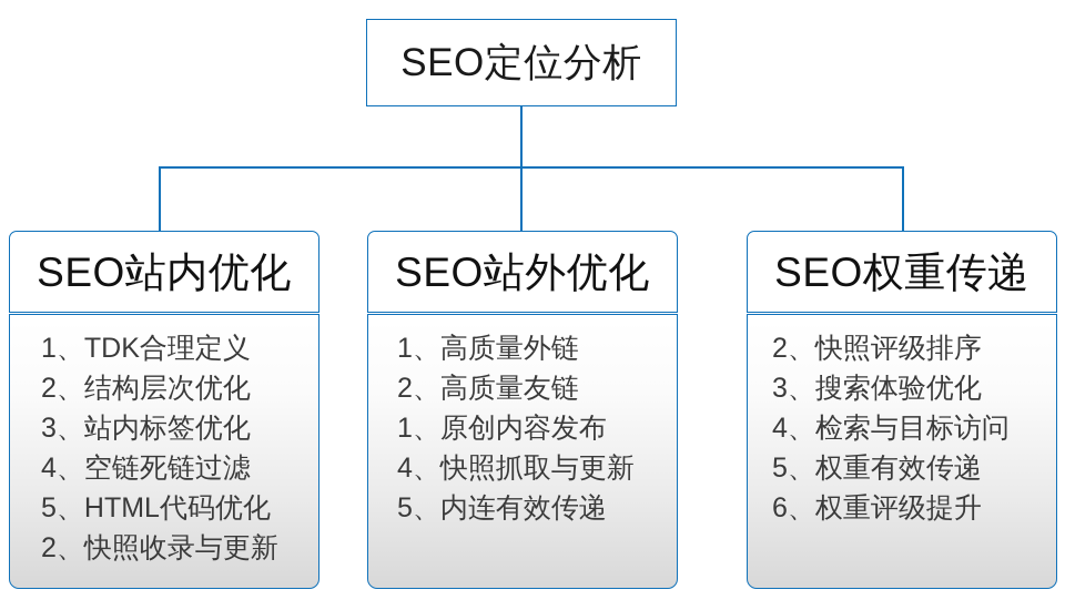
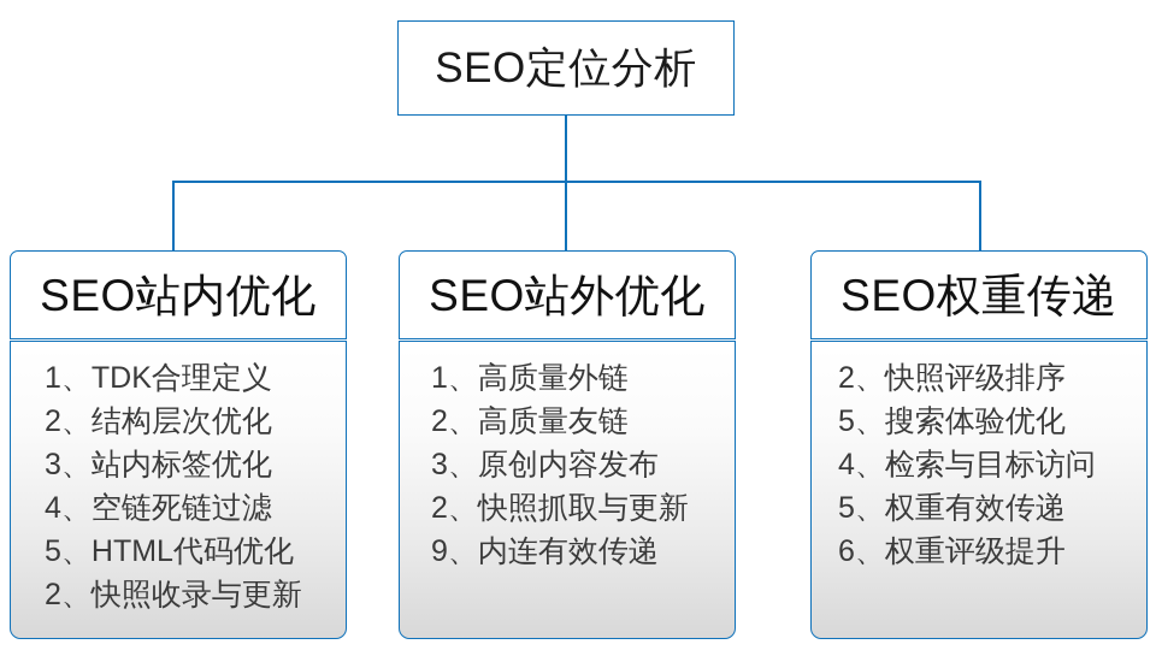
  SEO定位分析
  SEO站内优化
  1、TDK合理定义
  2、结构层次优化
  3、站内标签优化
  4、空链死链过滤
  5、HTML代码优化
  2、快照收录与更新
  SEO站外优化
  1、高质量外链
  2、高质量友链
- 1、原创内容发布
+ 3、原创内容发布
- 4、快照抓取与更新
+ 2、快照抓取与更新
- 5、内连有效传递
+ 9、内连有效传递
  SEO权重传递
  2、快照评级排序
- 3、搜索体验优化
+ 5、搜索体验优化
  4、检索与目标访问
  5、权重有效传递
  6、权重评级提升
